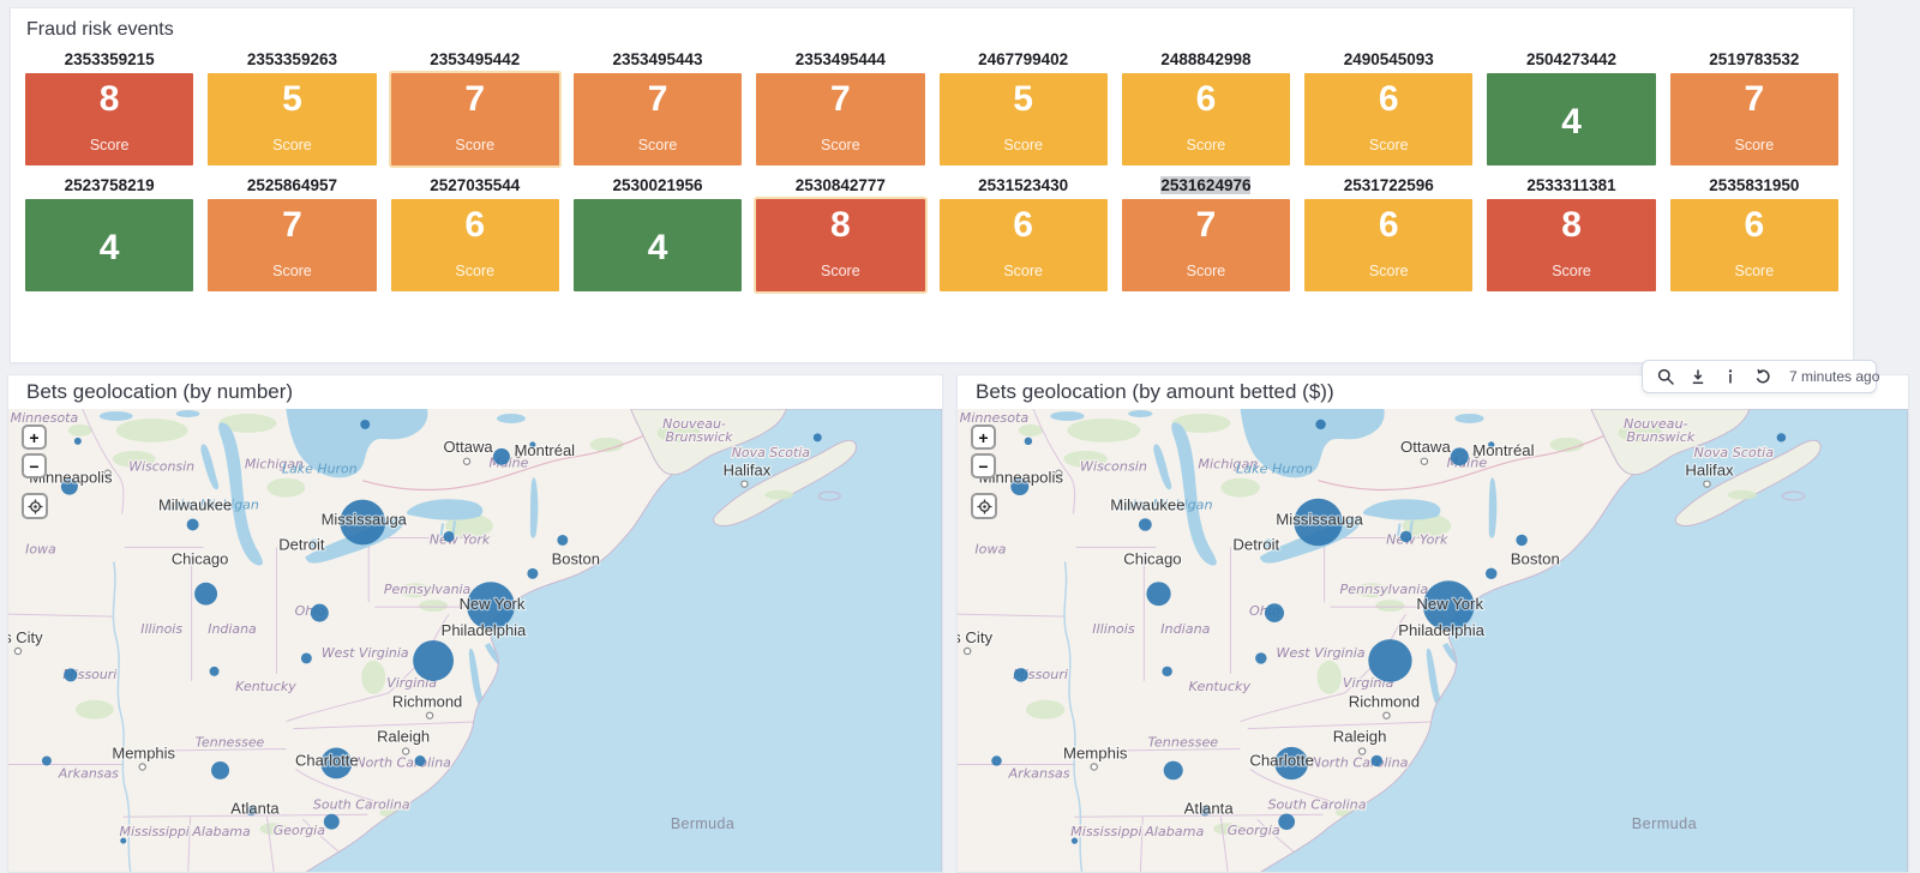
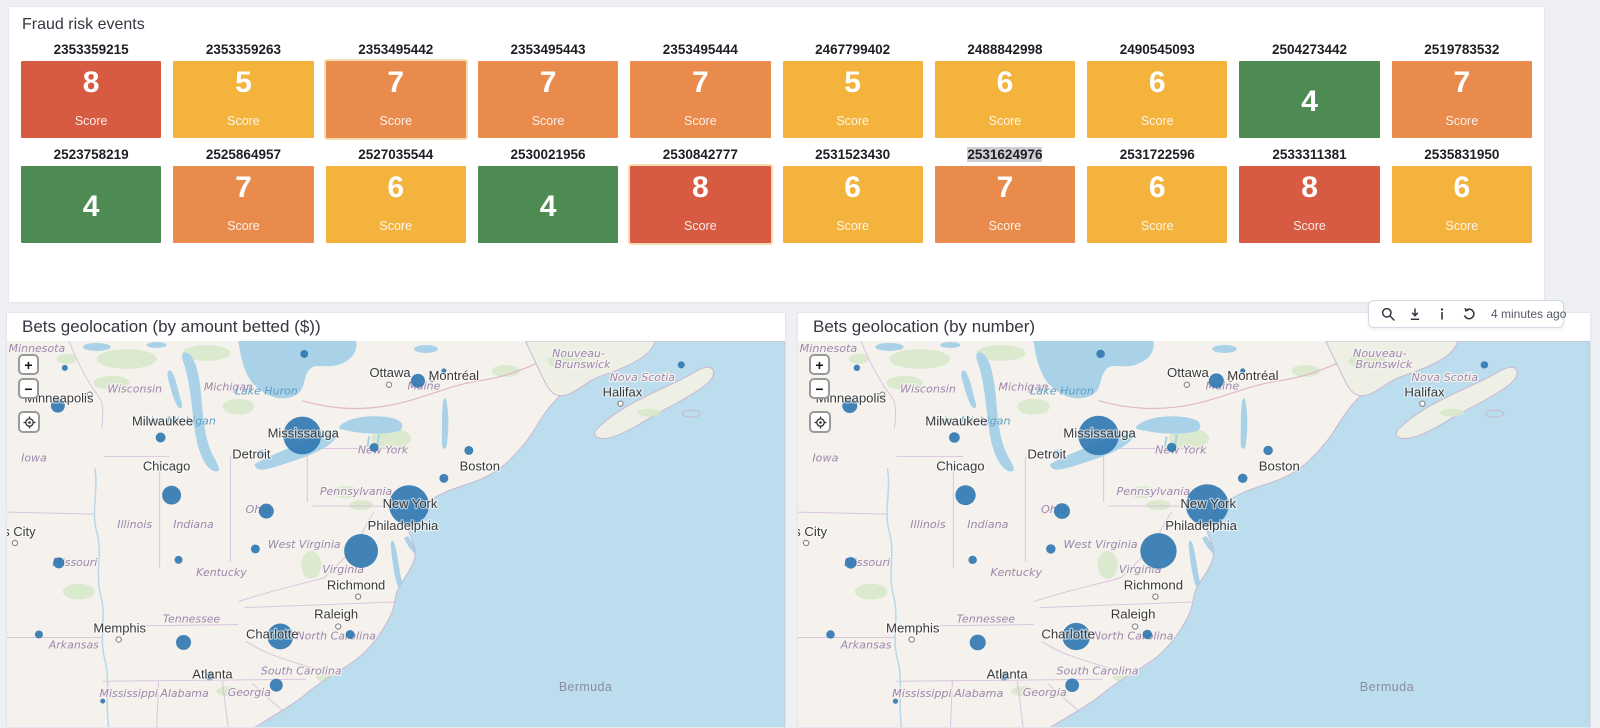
  Fraud risk events
  2353359215
  8
  Score
  2353359263
  5
  Score
  2353495442
  7
  Score
  2353495443
  7
  Score
  2353495444
  7
  Score
  2467799402
  5
  Score
  2488842998
  6
  Score
  2490545093
  6
  Score
  2504273442
  4
  2519783532
  7
  Score
  2523758219
  4
  2525864957
  7
  Score
  2527035544
  6
  Score
  2530021956
  4
  2530842777
  8
  Score
  2531523430
  6
  Score
  2531624976
  7
  Score
  2531722596
  6
  Score
  2533311381
  8
  Score
  2535831950
  6
  Score
- 7 minutes ago
+ 4 minutes ago
- Bets geolocation (by number)
+ Bets geolocation (by amount betted ($))
  Minnesota
  Wisconsin
  Michigan
  Iowa
  Illinois
  Indiana
  Pennsylvania
  West Virginia
  Virginia
  Kentucky
  ssouri
  Tennessee
  Arkansas
  North Calina
  South Carolina
  Georgia
  Alabama
  Mississippi
  Mine
  Ne York
  Nova Scotia
  Nouveau-
  Brunswick
  Lake Michigan
  Lake Huron
  Bermuda
  nneapolis
  Milwaukee
  Chicago
  Detroit
  Ottawa
  Montréal
  Boston
  New York
  Philadelphia
  Mississauga
  Richmond
  Raleigh
  Charlotte
  Memphis
  Atlanta
  Halifax
  +
  −
- Bets geolocation (by amount betted ($))
+ Bets geolocation (by number)
  Minnesota
  Wisconsin
  Michigan
  Iowa
  Illinois
  Indiana
  Pennsylvania
  West Virginia
  Virginia
  Kentucky
  ssouri
  Tennessee
  Arkansas
  North Calina
  South Carolina
  Georgia
  Alabama
  Mississippi
  Mine
  Ne York
  Nova Scotia
  Nouveau-
  Brunswick
  Lake Michigan
  Lake Huron
  Bermuda
  inneapolis
  Milwaukee
  Chicago
  Detroit
  Ottawa
  Montréal
  Boston
  New York
  Philadelphia
  Mississauga
  Richmond
  Raleigh
  Charlotte
  Memphis
  Atlanta
  Halifax
  +
  −
